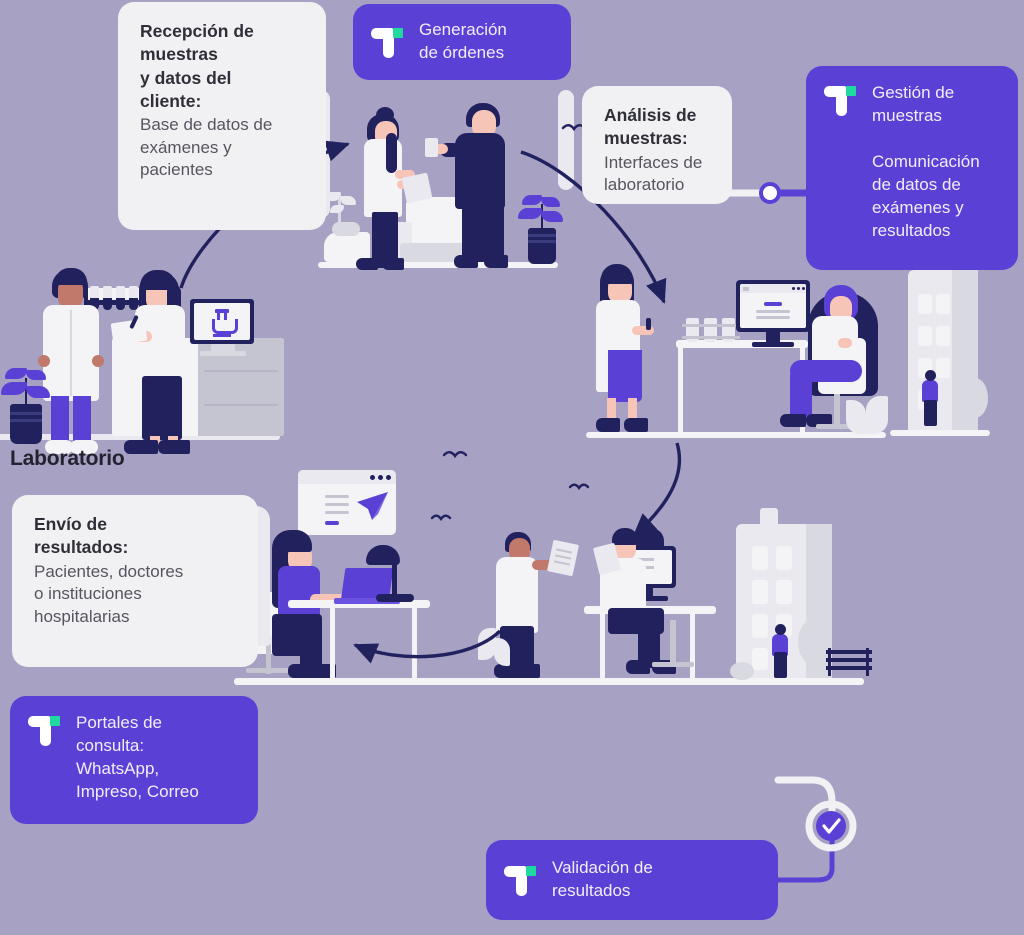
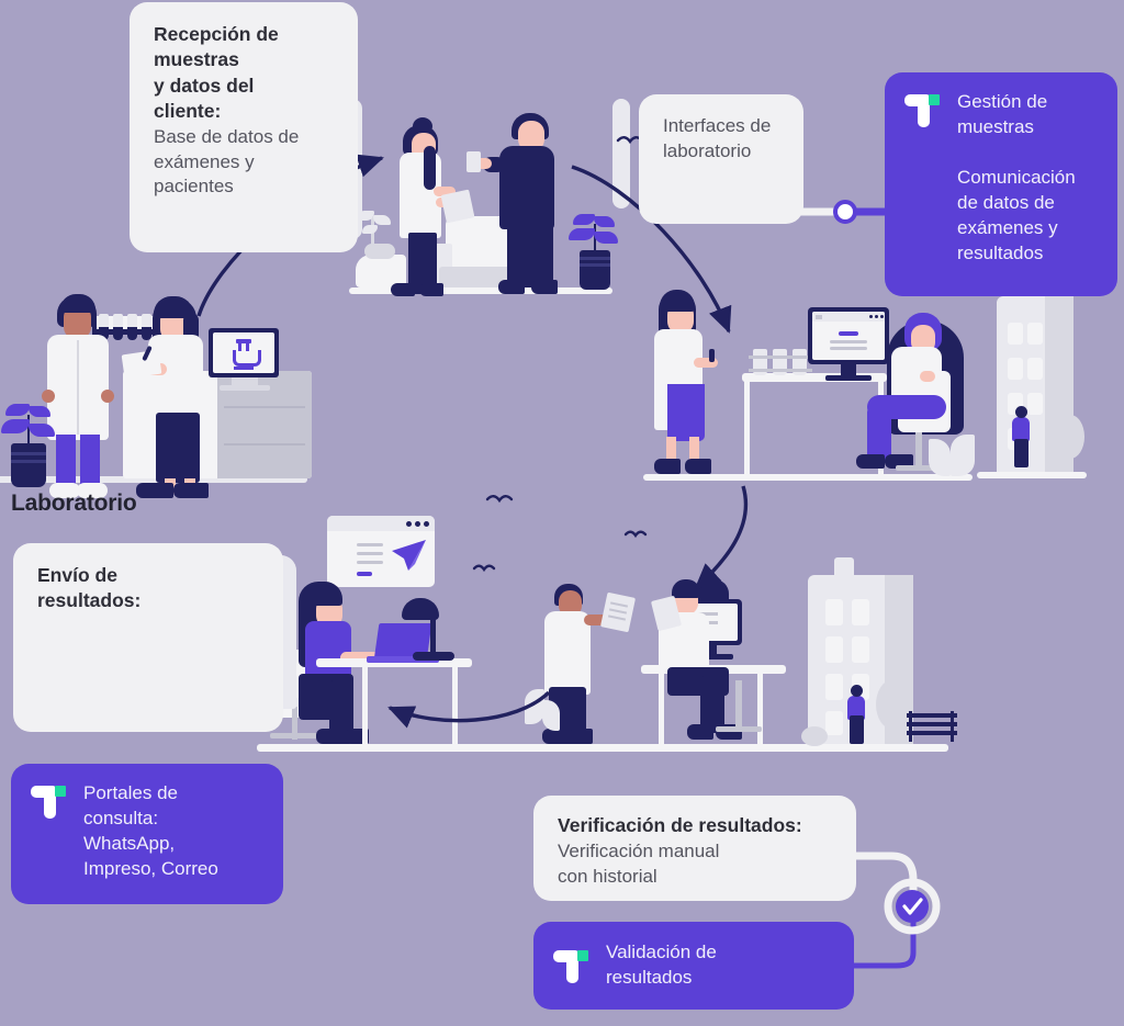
  Recepción de
  muestras
  y datos del
  cliente:
  Base de datos de
  exámenes y
  pacientes
- Generación
- de órdenes
- Análisis de
- muestras:
  Interfaces de
  laboratorio
  Gestión de
  muestras
  Comunicación
  de datos de
  exámenes y
  resultados
  Envío de
  resultados:
- Pacientes, doctores
- o instituciones
- hospitalarias
  Portales de
  consulta:
  WhatsApp,
  Impreso, Correo
+ Verificación de resultados:
+ Verificación manual
+ con historial
  Validación de
  resultados
  Laboratorio
